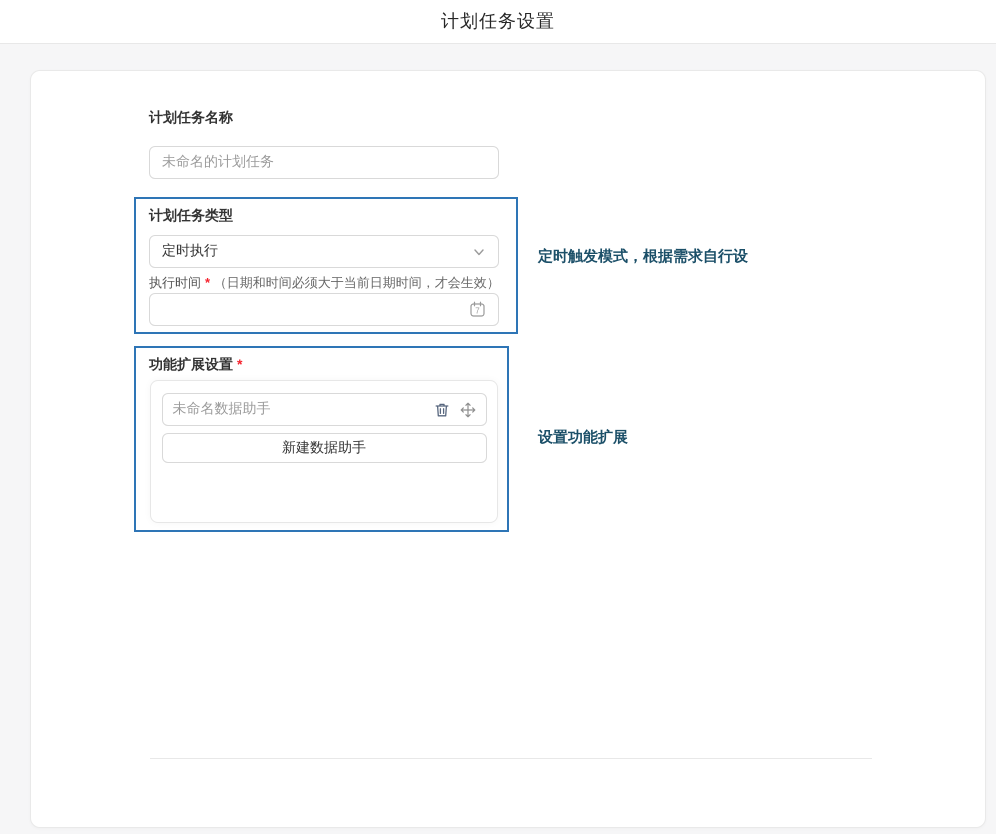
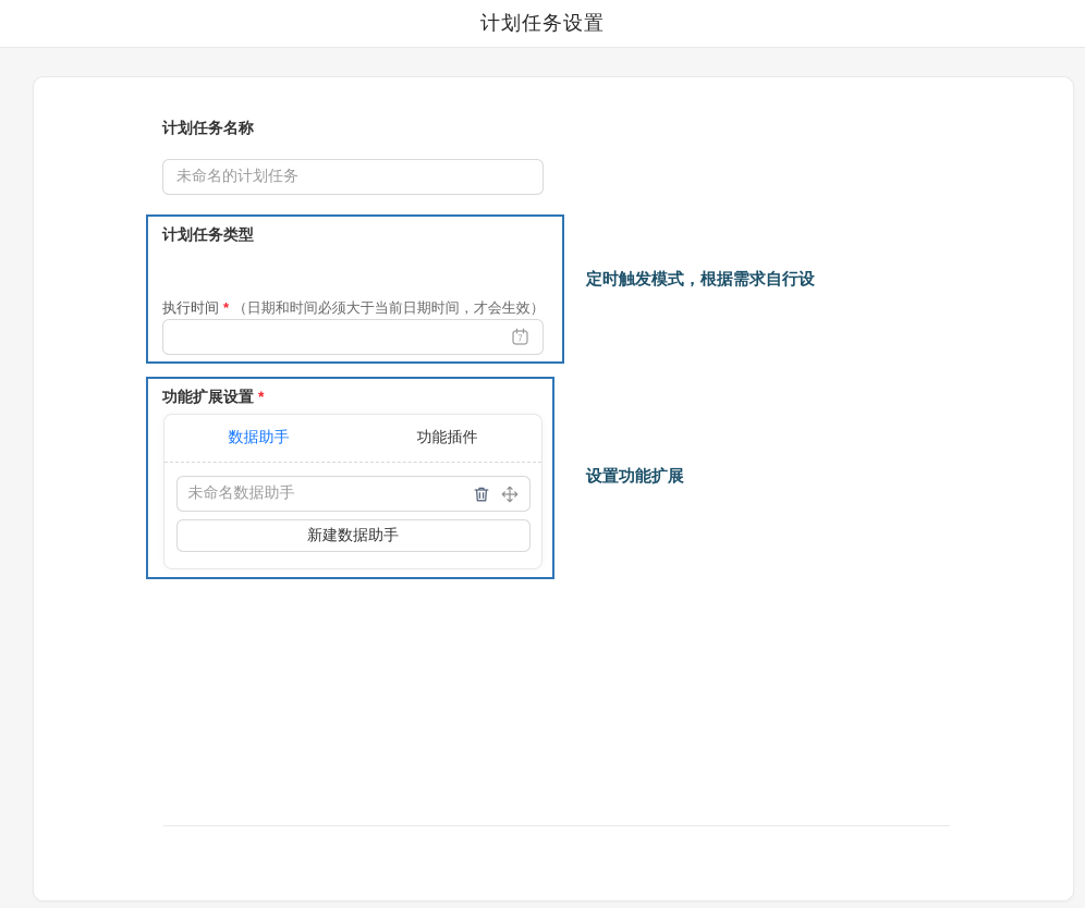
  计划任务设置
  计划任务名称
  未命名的计划任务
  计划任务类型
- 定时执行
  执行时间 * （日期和时间必须大于当前日期时间，才会生效）
  7
  定时触发模式，根据需求自行设
  功能扩展设置 *
+ 数据助手
+ 功能插件
  未命名数据助手
  新建数据助手
  设置功能扩展
